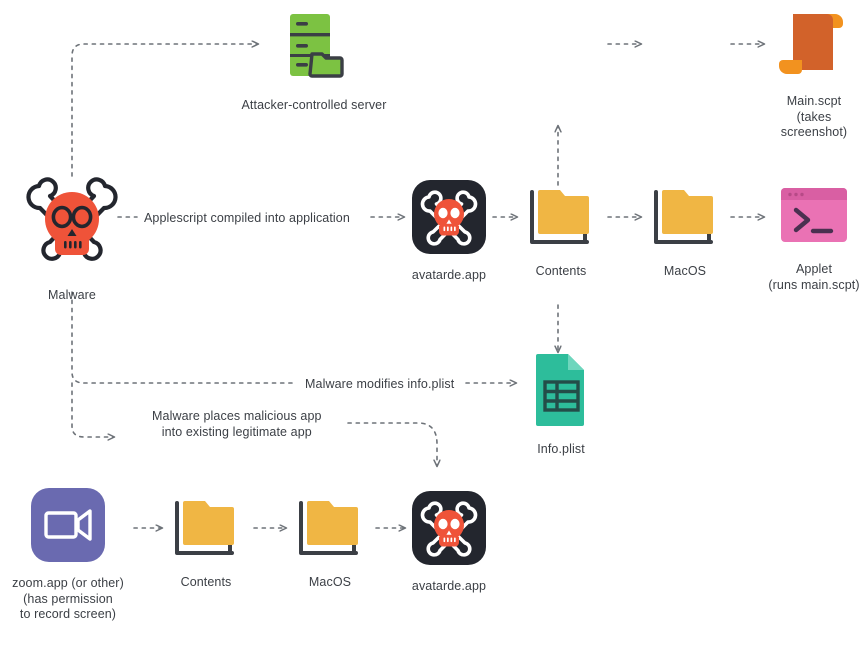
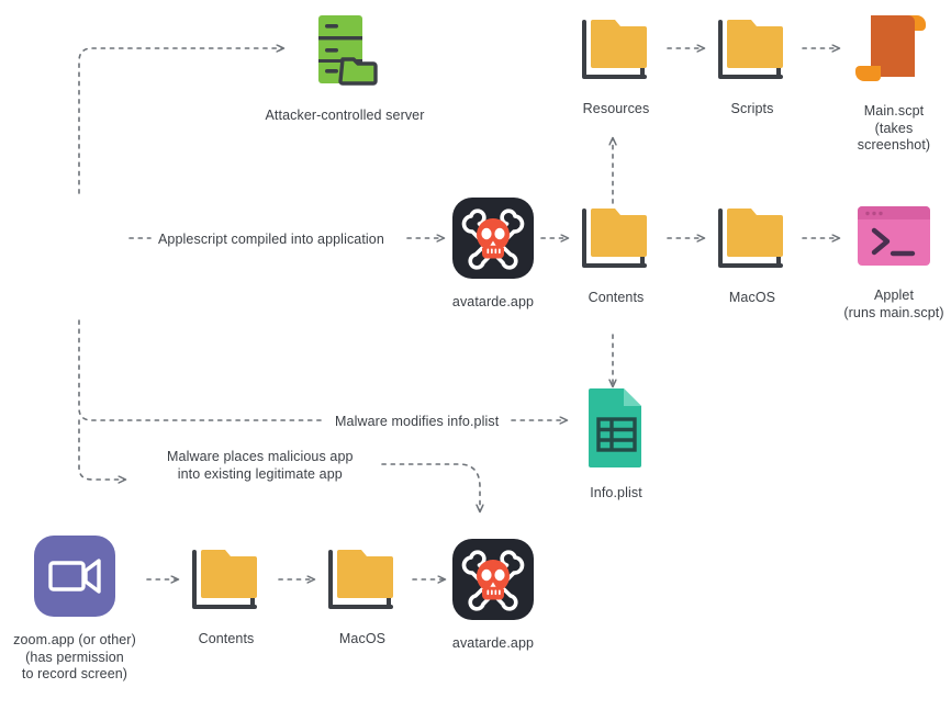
  Applescript compiled into application
  Malware modifies info.plist
  Malware places malicious app
  into existing legitimate app
  Attacker-controlled server
- Malware
  avatarde.app
  Contents
  MacOS
  Applet
  (runs main.scpt)
+ Resources
+ Scripts
  Main.scpt
  (takes screenshot)
  Info.plist
  zoom.app (or other)
  (has permission
  to record screen)
  Contents
  MacOS
  avatarde.app
